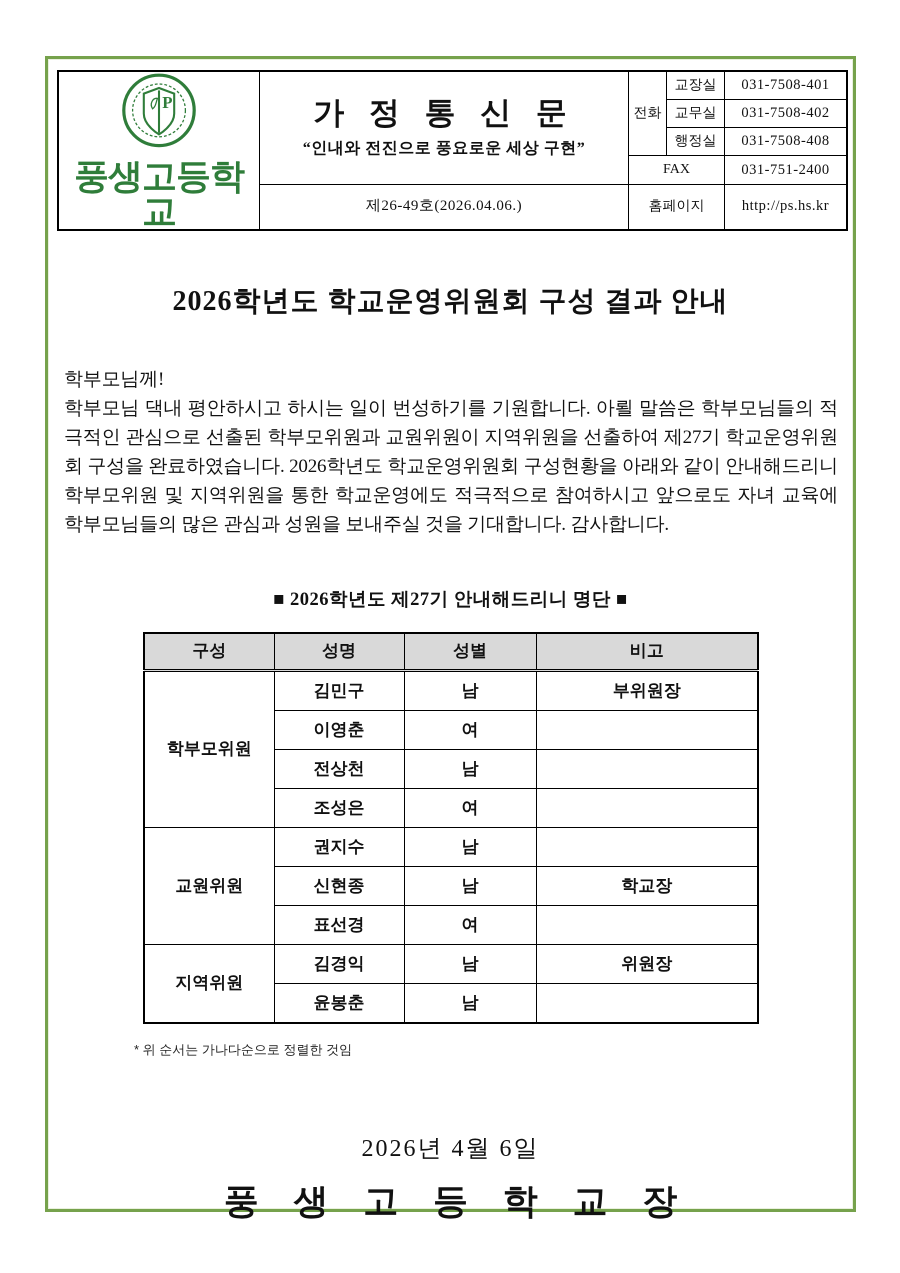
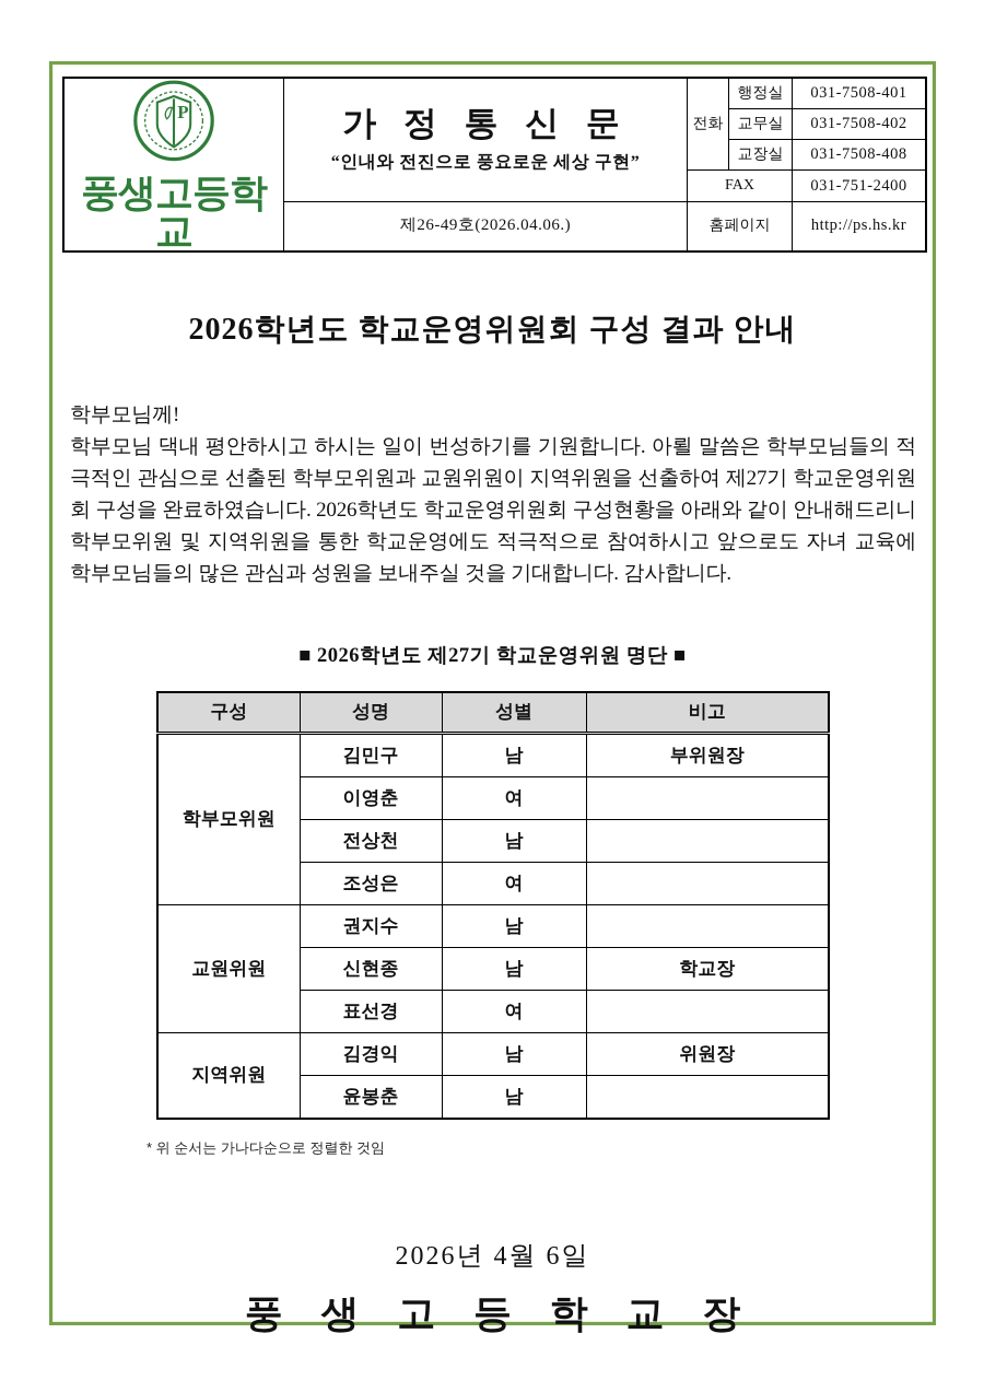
- P 풍생고등학교	가 정 통 신 문 “인내와 전진으로 풍요로운 세상 구현”	전화	교장실	031-7508-401
+ P 풍생고등학교	가 정 통 신 문 “인내와 전진으로 풍요로운 세상 구현”	전화	행정실	031-7508-401
  교무실	031-7508-402
- 행정실	031-7508-408
+ 교장실	031-7508-408
  FAX	031-751-2400
  제26-49호(2026.04.06.)	홈페이지	http://ps.hs.kr
  2026학년도 학교운영위원회 구성 결과 안내
  학부모님께!
  학부모님 댁내 평안하시고 하시는 일이 번성하기를 기원합니다. 아뢸 말씀은 학부모님들의 적극적인 관심으로 선출된 학부모위원과 교원위원이 지역위원을 선출하여 제27기 학교운영위원회 구성을 완료하였습니다. 2026학년도 학교운영위원회 구성현황을 아래와 같이 안내해드리니 학부모위원 및 지역위원을 통한 학교운영에도 적극적으로 참여하시고 앞으로도 자녀 교육에 학부모님들의 많은 관심과 성원을 보내주실 것을 기대합니다. 감사합니다.
- ■ 2026학년도 제27기 안내해드리니 명단 ■
+ ■ 2026학년도 제27기 학교운영위원 명단 ■
  구성	성명	성별	비고
  학부모위원	김민구	남	부위원장
  이영춘	여
  전상천	남
  조성은	여
  교원위원	권지수	남
  신현종	남	학교장
  표선경	여
  지역위원	김경익	남	위원장
  윤봉춘	남
  * 위 순서는 가나다순으로 정렬한 것임
  2026년 4월 6일
  풍 생 고 등 학 교 장
